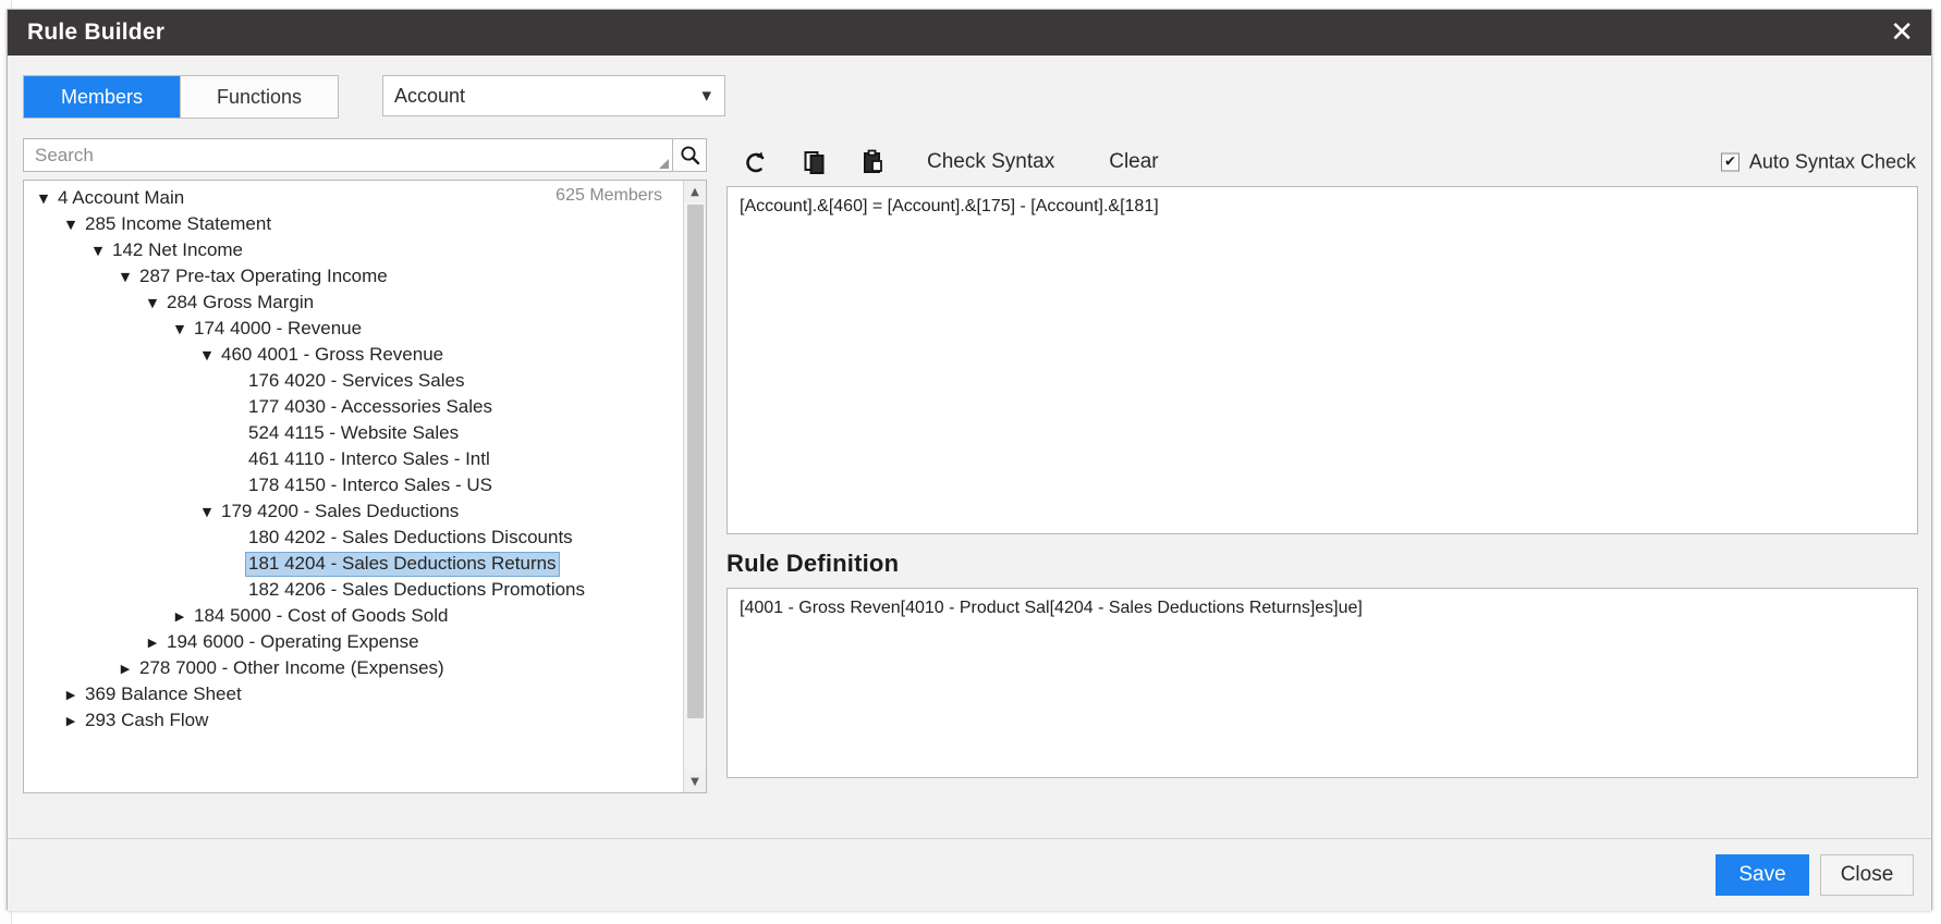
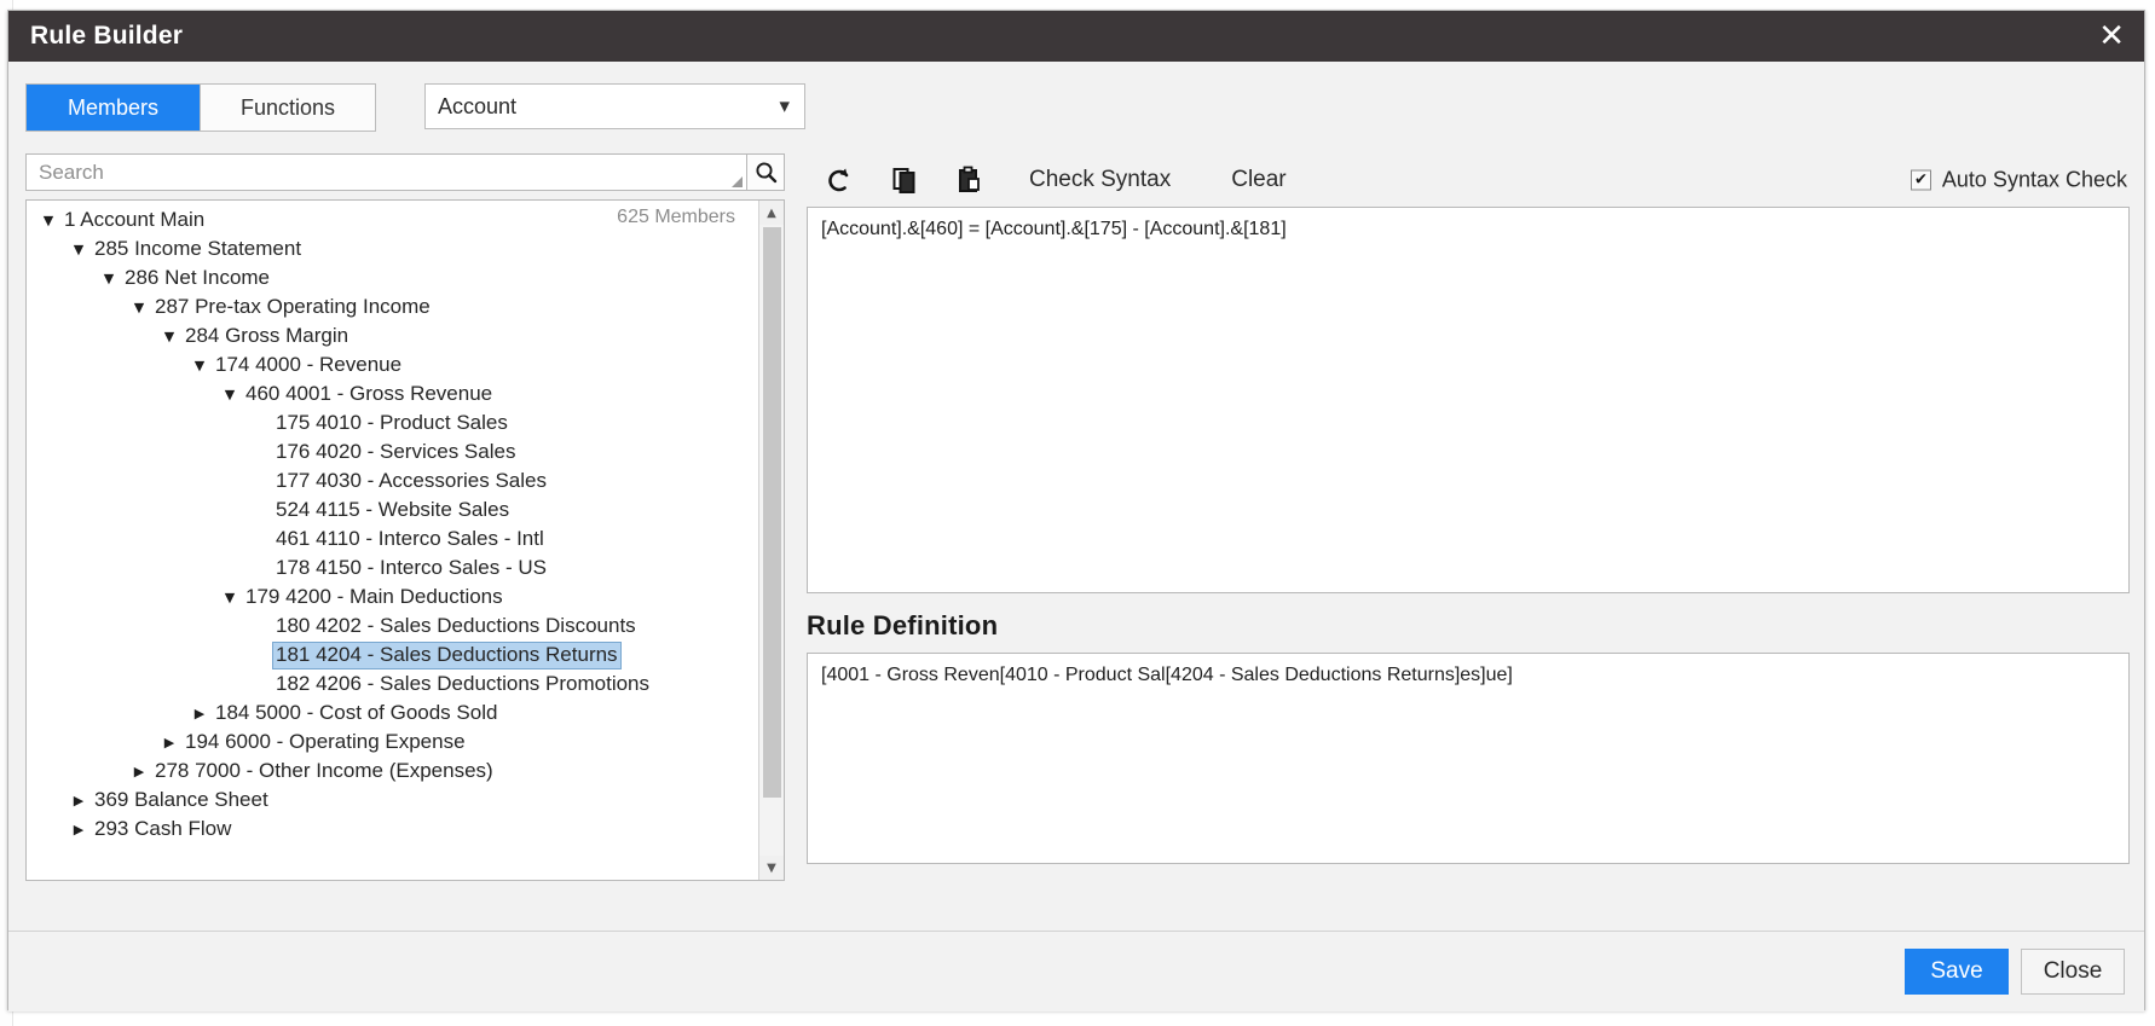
  Rule Builder
  ✕
  Members
  Functions
  Account
  ▼
  Search
  625 Members
  ▼
- 4 Account Main
+ 1 Account Main
  ▼
  285 Income Statement
  ▼
- 142 Net Income
+ 286 Net Income
  ▼
  287 Pre-tax Operating Income
  ▼
  284 Gross Margin
  ▼
  174 4000 - Revenue
  ▼
  460 4001 - Gross Revenue
+ 175 4010 - Product Sales
  176 4020 - Services Sales
  177 4030 - Accessories Sales
  524 4115 - Website Sales
  461 4110 - Interco Sales - Intl
  178 4150 - Interco Sales - US
  ▼
- 179 4200 - Sales Deductions
+ 179 4200 - Main Deductions
  180 4202 - Sales Deductions Discounts
  181 4204 - Sales Deductions Returns
  182 4206 - Sales Deductions Promotions
  ▶
  184 5000 - Cost of Goods Sold
  ▶
  194 6000 - Operating Expense
  ▶
  278 7000 - Other Income (Expenses)
  ▶
  369 Balance Sheet
  ▶
  293 Cash Flow
  ▲
  ▼
  Check Syntax
  Clear
  ✔
  Auto Syntax Check
  [Account].&[460] = [Account].&[175] - [Account].&[181]
  Rule Definition
  [4001 - Gross Reven[4010 - Product Sal[4204 - Sales Deductions Returns]es]ue]
  Save
  Close
